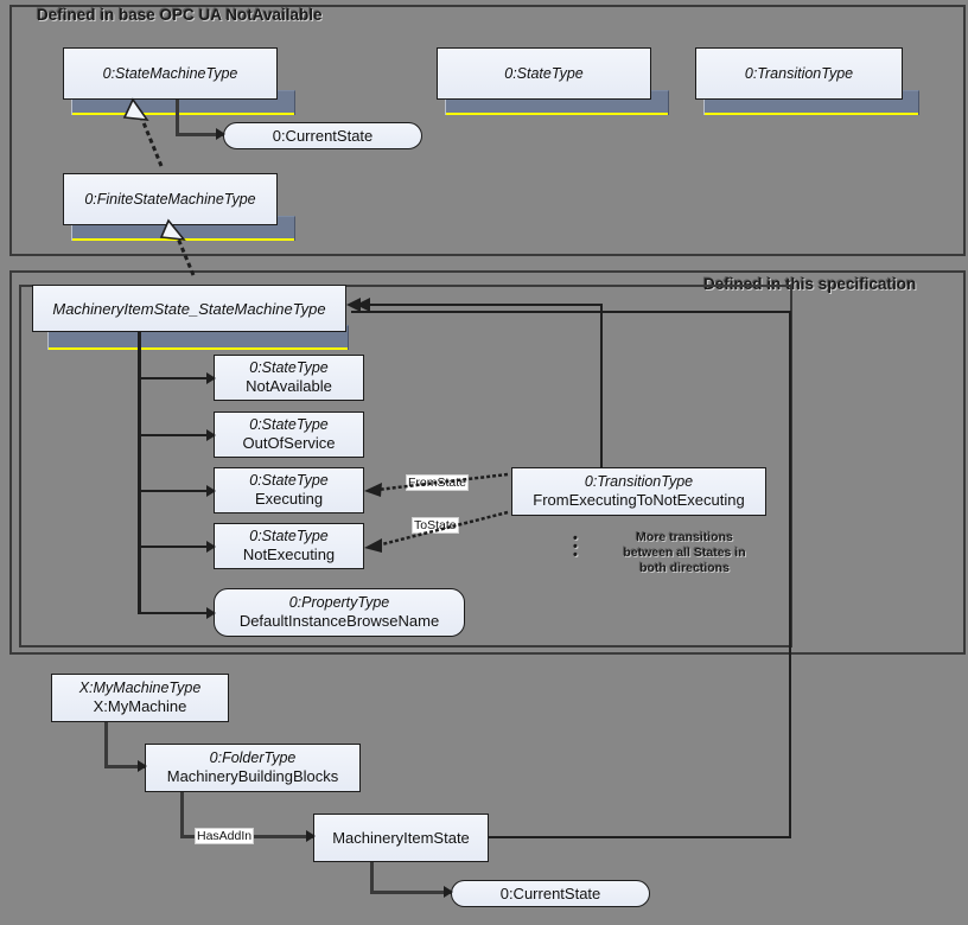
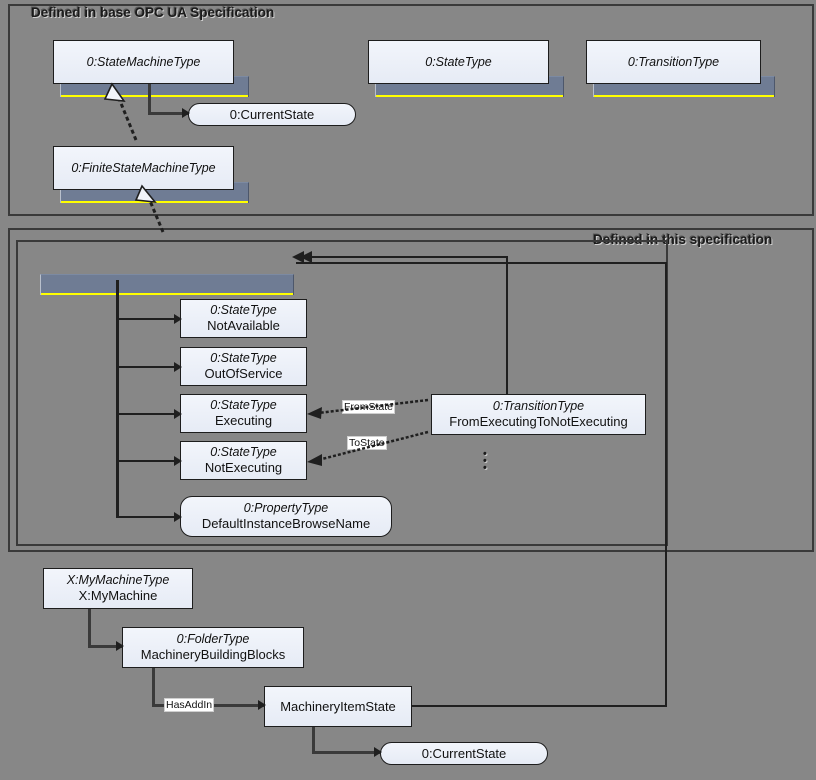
- Defined in base OPC UA NotAvailable
+ Defined in base OPC UA Specification
  0:StateMachineType
  0:StateType
  0:TransitionType
  0:CurrentState
  0:FiniteStateMachineType
  Defined in this specification
- MachineryItemState_StateMachineType
  0:StateType
  NotAvailable
  0:StateType
  OutOfService
  0:StateType
  Executing
  0:StateType
  NotExecuting
  0:PropertyType
  DefaultInstanceBrowseName
  0:TransitionType
  FromExecutingToNotExecuting
  Fromate
  ToStat
  •
  •
  •
- More transitions
- between all States in
- both directions
  X:MyMachineType
  X:MyMachine
  0:FolderType
  MachineryBuildingBlocks
  MachineryItemState
  0:CurrentState
  HasAddIn
